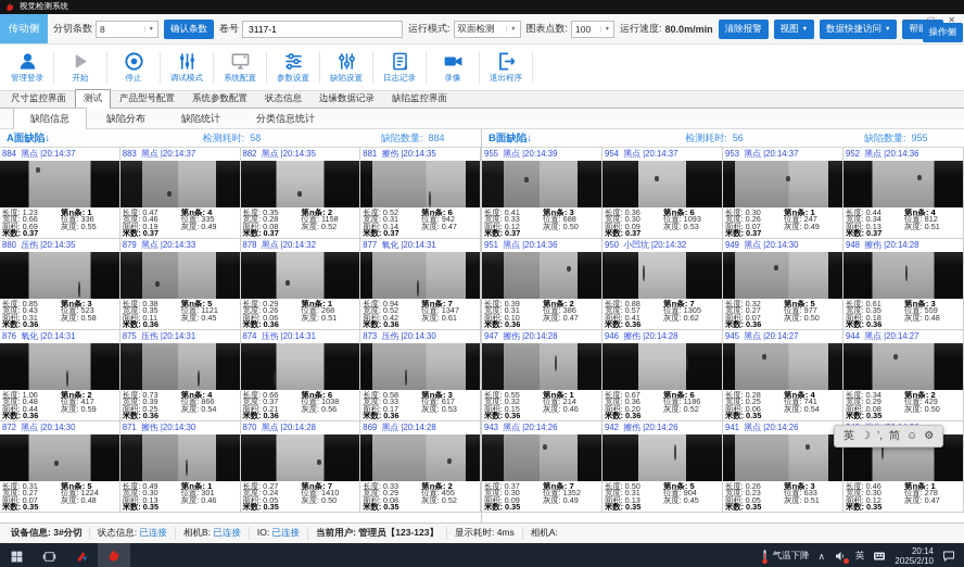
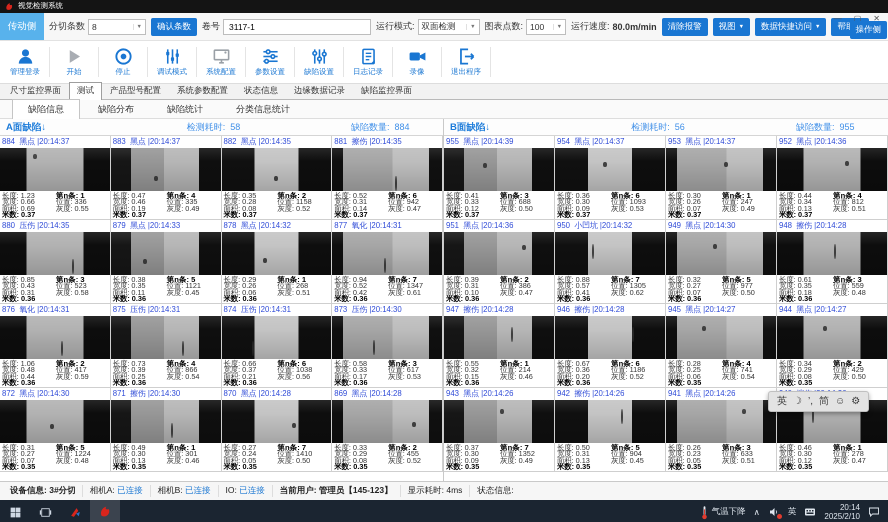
  视觉检测系统
  传动侧
  分切条数
  8
  确认条数
  卷号
  3117-1
  运行模式:
  双面检测
  图表点数:
  100
  运行速度:
  80.0m/min
  清除报警
  视图
  数据快捷访问
  —
  ▢
  ✕
  操作侧
  管理登录
  开始
  停止
  调试模式
  系统配置
  参数设置
  缺陷设置
  日志记录
  录像
  退出程序
  尺寸监控界面
  测试
  产品型号配置
  系统参数配置
  状态信息
  边缘数据记录
  缺陷监控界面
  缺陷信息
  缺陷分布
  缺陷统计
  分类信息统计
  A面缺陷↓
  检测耗时: 58
  缺陷数量: 884
  884 黑点 |20:14:37
  长度: 1.23
  宽度: 0.66
  面积: 0.69
  米数: 0.37
  第n条: 1
  位置: 336
  灰度: 0.55
  883 黑点 |20:14:37
  长度: 0.47
  宽度: 0.46
  面积: 0.19
  米数: 0.37
  第n条: 4
  位置: 335
  灰度: 0.49
  882 黑点 |20:14:35
  长度: 0.35
  宽度: 0.28
  面积: 0.08
  米数: 0.37
  第n条: 2
  位置: 1158
  灰度: 0.52
  881 擦伤 |20:14:35
  长度: 0.52
  宽度: 0.31
  面积: 0.14
  米数: 0.37
  第n条: 6
  位置: 942
  灰度: 0.47
  880 压伤 |20:14:35
  长度: 0.85
  宽度: 0.43
  面积: 0.31
  米数: 0.36
  第n条: 3
  位置: 523
  灰度: 0.58
  879 黑点 |20:14:33
  长度: 0.38
  宽度: 0.35
  面积: 0.11
  米数: 0.36
  第n条: 5
  位置: 1121
  灰度: 0.45
  878 黑点 |20:14:32
  长度: 0.29
  宽度: 0.26
  面积: 0.06
  米数: 0.36
  第n条: 1
  位置: 268
  灰度: 0.51
  877 氧化 |20:14:31
  长度: 0.94
  宽度: 0.52
  面积: 0.42
  米数: 0.36
  第n条: 7
  位置: 1347
  灰度: 0.61
  876 氧化 |20:14:31
  长度: 1.06
  宽度: 0.48
  面积: 0.44
  米数: 0.36
  第n条: 2
  位置: 417
  灰度: 0.59
  875 压伤 |20:14:31
  长度: 0.73
  宽度: 0.39
  面积: 0.25
  米数: 0.36
  第n条: 4
  位置: 866
  灰度: 0.54
  874 压伤 |20:14:31
  长度: 0.66
  宽度: 0.37
  面积: 0.21
  米数: 0.36
  第n条: 6
  位置: 1038
  灰度: 0.56
  873 压伤 |20:14:30
  长度: 0.58
  宽度: 0.33
  面积: 0.17
  米数: 0.36
  第n条: 3
  位置: 617
  灰度: 0.53
  872 黑点 |20:14:30
  长度: 0.31
  宽度: 0.27
  面积: 0.07
  米数: 0.35
  第n条: 5
  位置: 1224
  灰度: 0.48
  871 擦伤 |20:14:30
  长度: 0.49
  宽度: 0.30
  面积: 0.13
  米数: 0.35
  第n条: 1
  位置: 301
  灰度: 0.46
  870 黑点 |20:14:28
  长度: 0.27
  宽度: 0.24
  面积: 0.05
  米数: 0.35
  第n条: 7
  位置: 1410
  灰度: 0.50
  869 黑点 |20:14:28
  长度: 0.33
  宽度: 0.29
  面积: 0.08
  米数: 0.35
  第n条: 2
  位置: 455
  灰度: 0.52
  B面缺陷↓
  检测耗时: 56
  缺陷数量: 955
  955 黑点 |20:14:39
  长度: 0.41
  宽度: 0.33
  面积: 0.12
  米数: 0.37
  第n条: 3
  位置: 688
  灰度: 0.50
  954 黑点 |20:14:37
  长度: 0.36
  宽度: 0.30
  面积: 0.09
  米数: 0.37
  第n条: 6
  位置: 1093
  灰度: 0.53
  953 黑点 |20:14:37
  长度: 0.30
  宽度: 0.26
  面积: 0.07
  米数: 0.37
  第n条: 1
  位置: 247
  灰度: 0.49
  952 黑点 |20:14:36
  长度: 0.44
  宽度: 0.34
  面积: 0.13
  米数: 0.37
  第n条: 4
  位置: 812
  灰度: 0.51
  951 黑点 |20:14:36
  长度: 0.39
  宽度: 0.31
  面积: 0.10
  米数: 0.36
  第n条: 2
  位置: 386
  灰度: 0.47
  950 小凹坑 |20:14:32
  长度: 0.88
  宽度: 0.57
  面积: 0.41
  米数: 0.36
  第n条: 7
  位置: 1305
  灰度: 0.62
  949 黑点 |20:14:30
  长度: 0.32
  宽度: 0.27
  面积: 0.07
  米数: 0.36
  第n条: 5
  位置: 977
  灰度: 0.50
  948 擦伤 |20:14:28
  长度: 0.61
  宽度: 0.35
  面积: 0.18
  米数: 0.36
  第n条: 3
  位置: 559
  灰度: 0.48
  947 擦伤 |20:14:28
  长度: 0.55
  宽度: 0.32
  面积: 0.15
  米数: 0.36
  第n条: 1
  位置: 214
  灰度: 0.46
  946 擦伤 |20:14:28
  长度: 0.67
  宽度: 0.36
  面积: 0.20
  米数: 0.36
  第n条: 6
  位置: 1186
  灰度: 0.52
  945 黑点 |20:14:27
  长度: 0.28
  宽度: 0.25
  面积: 0.06
  米数: 0.35
  第n条: 4
  位置: 741
  灰度: 0.54
  944 黑点 |20:14:27
  长度: 0.34
  宽度: 0.29
  面积: 0.08
  米数: 0.35
  第n条: 2
  位置: 429
  灰度: 0.50
  943 黑点 |20:14:26
  长度: 0.37
  宽度: 0.30
  面积: 0.09
  米数: 0.35
  第n条: 7
  位置: 1352
  灰度: 0.49
  942 擦伤 |20:14:26
  长度: 0.50
  宽度: 0.31
  面积: 0.13
  米数: 0.35
  第n条: 5
  位置: 904
  灰度: 0.45
  941 黑点 |20:14:26
  长度: 0.26
  宽度: 0.23
  面积: 0.05
  米数: 0.35
  第n条: 3
  位置: 633
  灰度: 0.51
  长度: 0.46
  宽度: 0.30
  面积: 0.12
  米数: 0.35
  第n条: 1
  位置: 278
  灰度: 0.47
  英
  ☽
  ’,
  简
  ☺
  ⚙
  设备信息: 3#分切
- 状态信息: 已连接
+ 相机A: 已连接
  相机B: 已连接
  IO: 已连接
- 当前用户: 管理员【123-123】
+ 当前用户: 管理员【145-123】
  显示耗时: 4ms
- 相机A:
+ 状态信息:
  气温下降
  ∧
  英
  20:14
  2025/2/10
